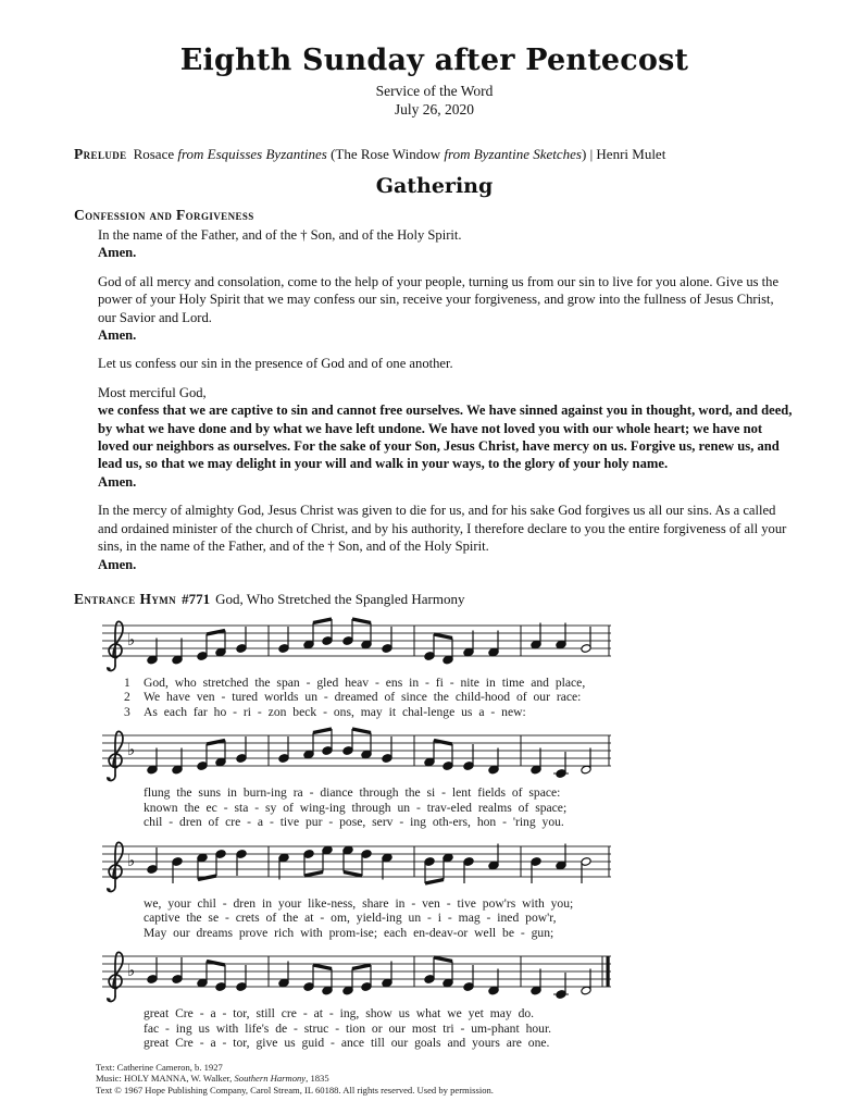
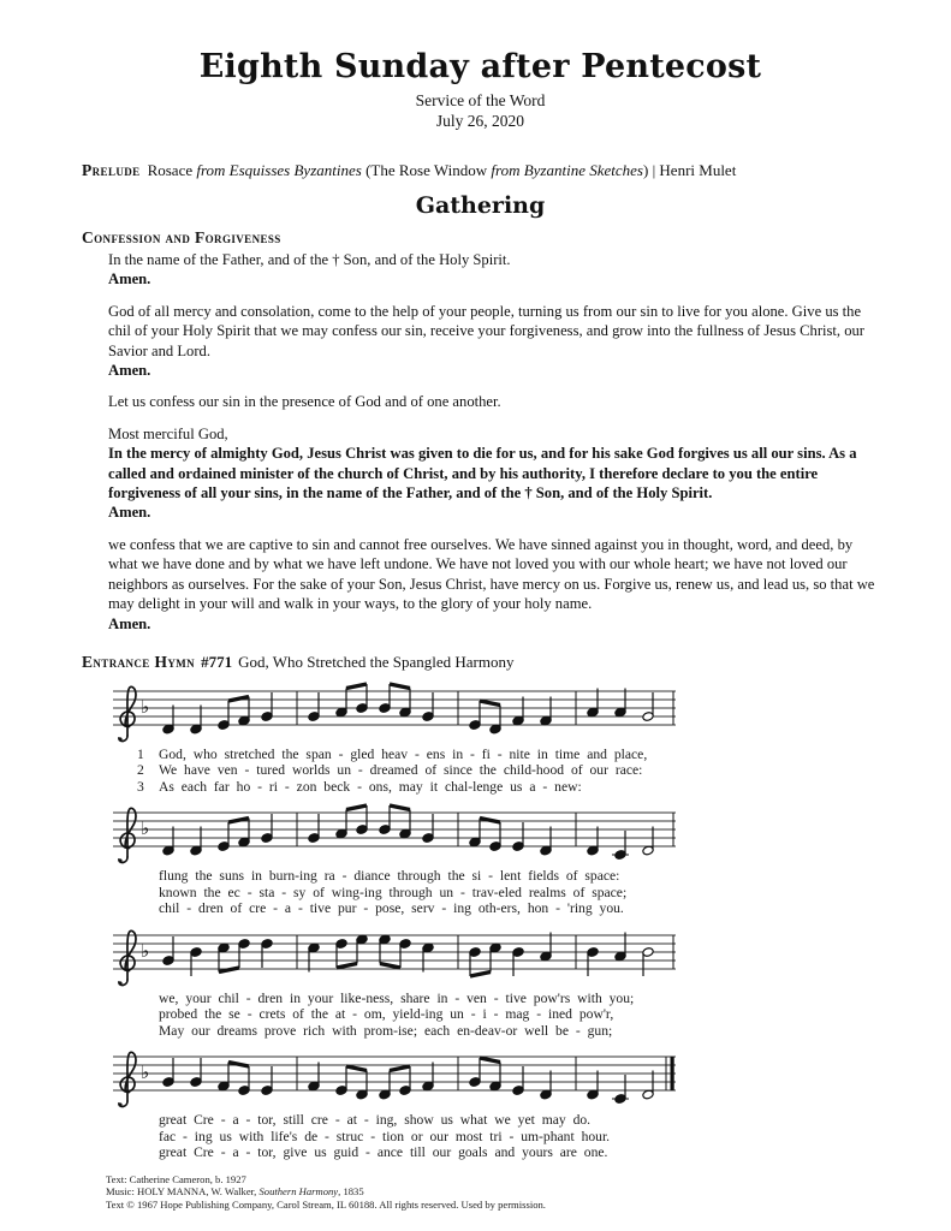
  Eighth Sunday after Pentecost
  Service of the Word
  July 26, 2020
  Prelude Rosace from Esquisses Byzantines (The Rose Window from Byzantine Sketches) | Henri Mulet
  Gathering
  Confession and Forgiveness
  In the name of the Father, and of the † Son, and of the Holy Spirit.
  Amen.
- God of all mercy and consolation, come to the help of your people, turning us from our sin to live for you alone. Give us the power of your Holy Spirit that we may confess our sin, receive your forgiveness, and grow into the fullness of Jesus Christ, our Savior and Lord.
+ God of all mercy and consolation, come to the help of your people, turning us from our sin to live for you alone. Give us the chil of your Holy Spirit that we may confess our sin, receive your forgiveness, and grow into the fullness of Jesus Christ, our Savior and Lord.
  Amen.
  Let us confess our sin in the presence of God and of one another.
  Most merciful God,
- we confess that we are captive to sin and cannot free ourselves. We have sinned against you in thought, word, and deed, by what we have done and by what we have left undone. We have not loved you with our whole heart; we have not loved our neighbors as ourselves. For the sake of your Son, Jesus Christ, have mercy on us. Forgive us, renew us, and lead us, so that we may delight in your will and walk in your ways, to the glory of your holy name.
+ In the mercy of almighty God, Jesus Christ was given to die for us, and for his sake God forgives us all our sins. As a called and ordained minister of the church of Christ, and by his authority, I therefore declare to you the entire forgiveness of all your sins, in the name of the Father, and of the † Son, and of the Holy Spirit.
  Amen.
- In the mercy of almighty God, Jesus Christ was given to die for us, and for his sake God forgives us all our sins. As a called and ordained minister of the church of Christ, and by his authority, I therefore declare to you the entire forgiveness of all your sins, in the name of the Father, and of the † Son, and of the Holy Spirit.
+ we confess that we are captive to sin and cannot free ourselves. We have sinned against you in thought, word, and deed, by what we have done and by what we have left undone. We have not loved you with our whole heart; we have not loved our neighbors as ourselves. For the sake of your Son, Jesus Christ, have mercy on us. Forgive us, renew us, and lead us, so that we may delight in your will and walk in your ways, to the glory of your holy name.
  Amen.
  Entrance Hymn #771 God, Who Stretched the Spangled Harmony
  ♭
  1 God, who stretched the span - gled heav - ens in - fi - nite in time and place,
  2 We have ven - tured worlds un - dreamed of since the child-hood of our race:
  3 As each far ho - ri - zon beck - ons, may it chal-lenge us a - new:
  ♭
  flung the suns in burn-ing ra - diance through the si - lent fields of space:
  known the ec - sta - sy of wing-ing through un - trav-eled realms of space;
  chil - dren of cre - a - tive pur - pose, serv - ing oth-ers, hon - 'ring you.
  ♭
  we, your chil - dren in your like-ness, share in - ven - tive pow'rs with you;
- captive the se - crets of the at - om, yield-ing un - i - mag - ined pow'r,
+ probed the se - crets of the at - om, yield-ing un - i - mag - ined pow'r,
  May our dreams prove rich with prom-ise; each en-deav-or well be - gun;
  ♭
  great Cre - a - tor, still cre - at - ing, show us what we yet may do.
  fac - ing us with life's de - struc - tion or our most tri - um-phant hour.
  great Cre - a - tor, give us guid - ance till our goals and yours are one.
  Text: Catherine Cameron, b. 1927
  Music: HOLY MANNA, W. Walker, Southern Harmony, 1835
  Text © 1967 Hope Publishing Company, Carol Stream, IL 60188. All rights reserved. Used by permission.
